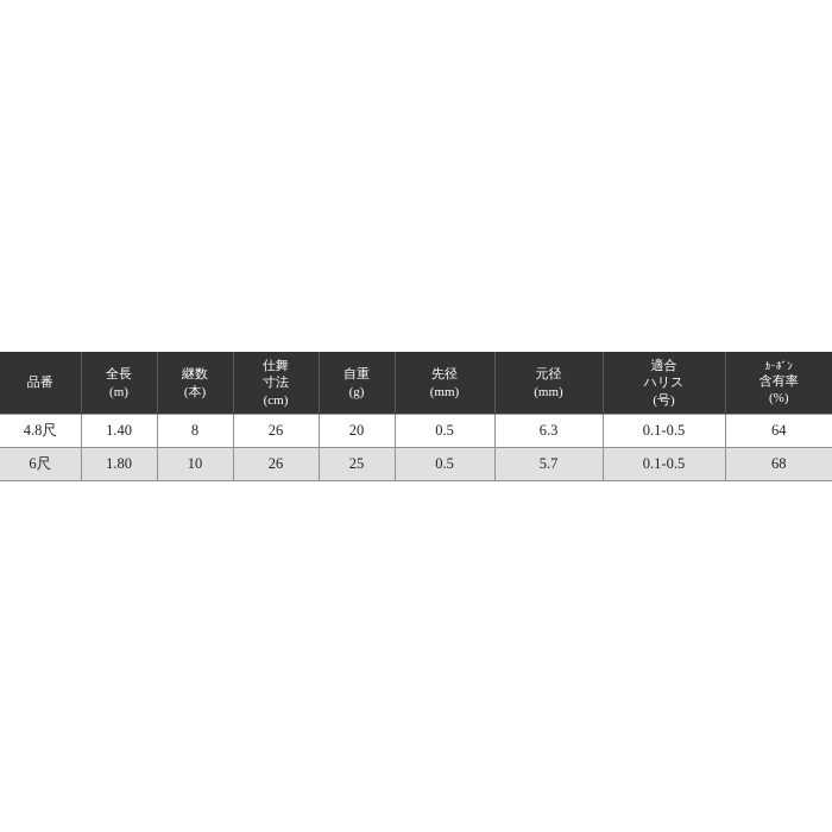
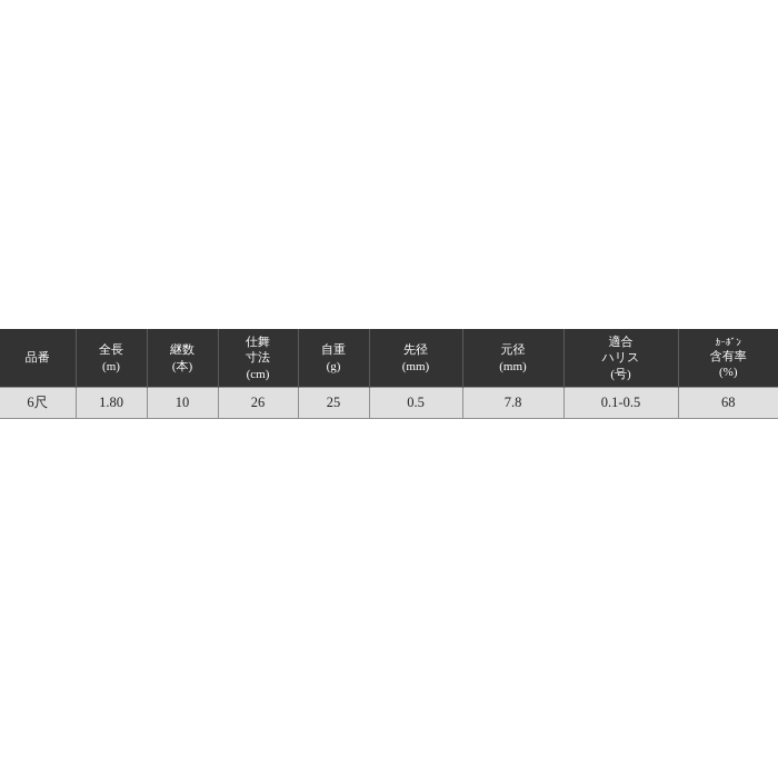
  品番	全長(m)	継数(本)	仕舞寸法(cm)	自重(g)	先径(mm)	元径(mm)	適合ハリス(号)	ｶｰﾎﾞﾝ含有率(%)
- 4.8尺	1.40	8	26	20	0.5	6.3	0.1-0.5	64
- 6尺	1.80	10	26	25	0.5	5.7	0.1-0.5	68
+ 6尺	1.80	10	26	25	0.5	7.8	0.1-0.5	68
